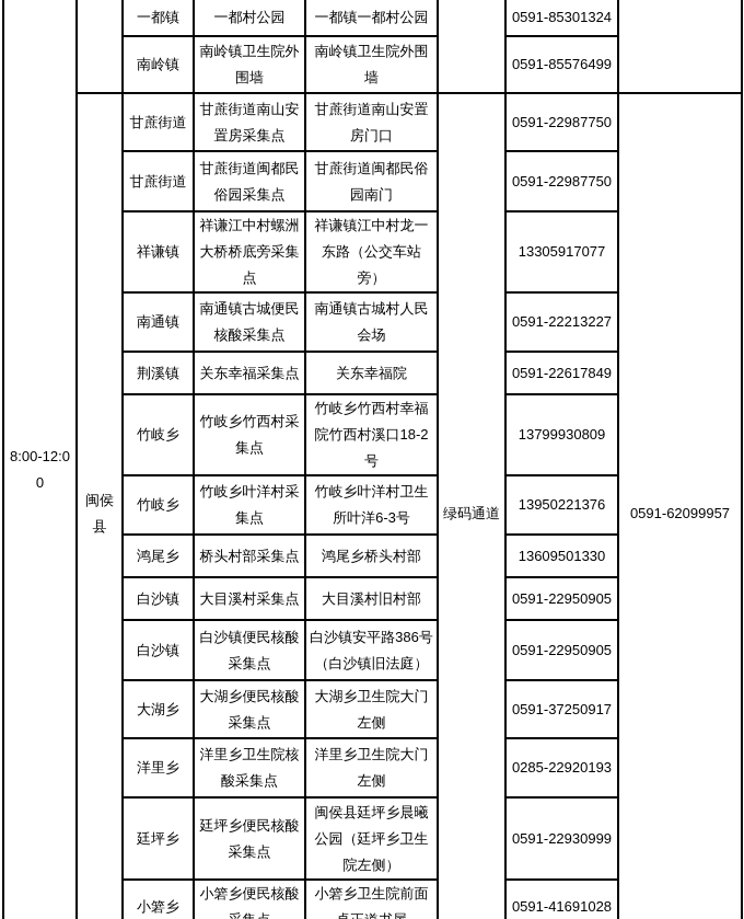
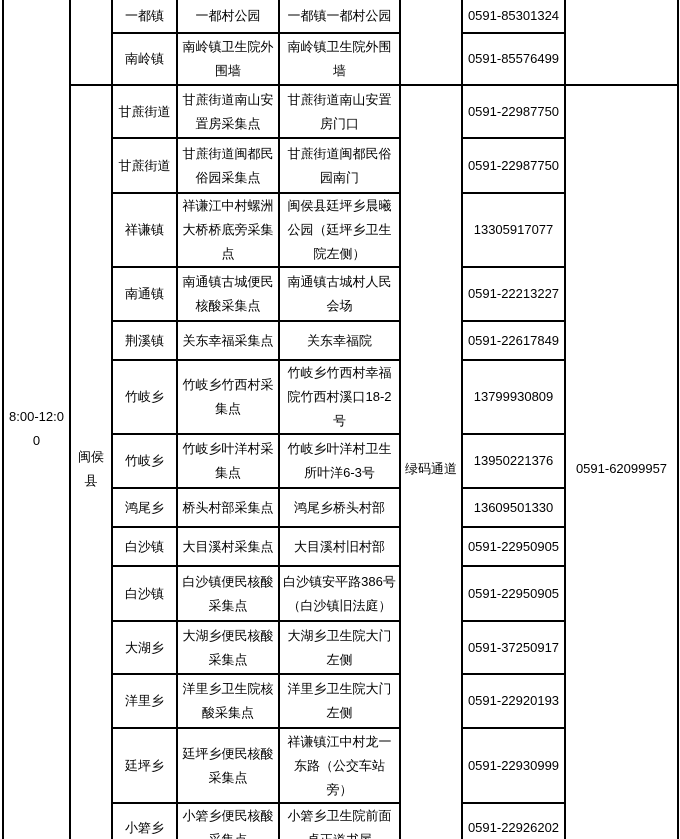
  8:00-12:00		一都镇	一都村公园	一都镇一都村公园		0591-85301324
  南岭镇	南岭镇卫生院外围墙	南岭镇卫生院外围墙	0591-85576499
  闽侯县	甘蔗街道	甘蔗街道南山安置房采集点	甘蔗街道南山安置房门口	绿码通道	0591-22987750	0591-62099957
  甘蔗街道	甘蔗街道闽都民俗园采集点	甘蔗街道闽都民俗园南门	0591-22987750
- 祥谦镇	祥谦江中村螺洲大桥桥底旁采集点	祥谦镇江中村龙一东路（公交车站旁）	13305917077
+ 祥谦镇	祥谦江中村螺洲大桥桥底旁采集点	闽侯县廷坪乡晨曦公园（廷坪乡卫生院左侧）	13305917077
  南通镇	南通镇古城便民核酸采集点	南通镇古城村人民会场	0591-22213227
  荆溪镇	关东幸福采集点	关东幸福院	0591-22617849
  竹岐乡	竹岐乡竹西村采集点	竹岐乡竹西村幸福院竹西村溪口18-2号	13799930809
  竹岐乡	竹岐乡叶洋村采集点	竹岐乡叶洋村卫生所叶洋6-3号	13950221376
  鸿尾乡	桥头村部采集点	鸿尾乡桥头村部	13609501330
  白沙镇	大目溪村采集点	大目溪村旧村部	0591-22950905
  白沙镇	白沙镇便民核酸采集点	白沙镇安平路386号（白沙镇旧法庭）	0591-22950905
  大湖乡	大湖乡便民核酸采集点	大湖乡卫生院大门左侧	0591-37250917
- 洋里乡	洋里乡卫生院核酸采集点	洋里乡卫生院大门左侧	0285-22920193
+ 洋里乡	洋里乡卫生院核酸采集点	洋里乡卫生院大门左侧	0591-22920193
- 廷坪乡	廷坪乡便民核酸采集点	闽侯县廷坪乡晨曦公园（廷坪乡卫生院左侧）	0591-22930999
+ 廷坪乡	廷坪乡便民核酸采集点	祥谦镇江中村龙一东路（公交车站旁）	0591-22930999
- 小箬乡	小箬乡便民核酸	小箬乡卫生院前面	0591-41691028
+ 小箬乡	小箬乡便民核酸	小箬乡卫生院前面	0591-22926202
